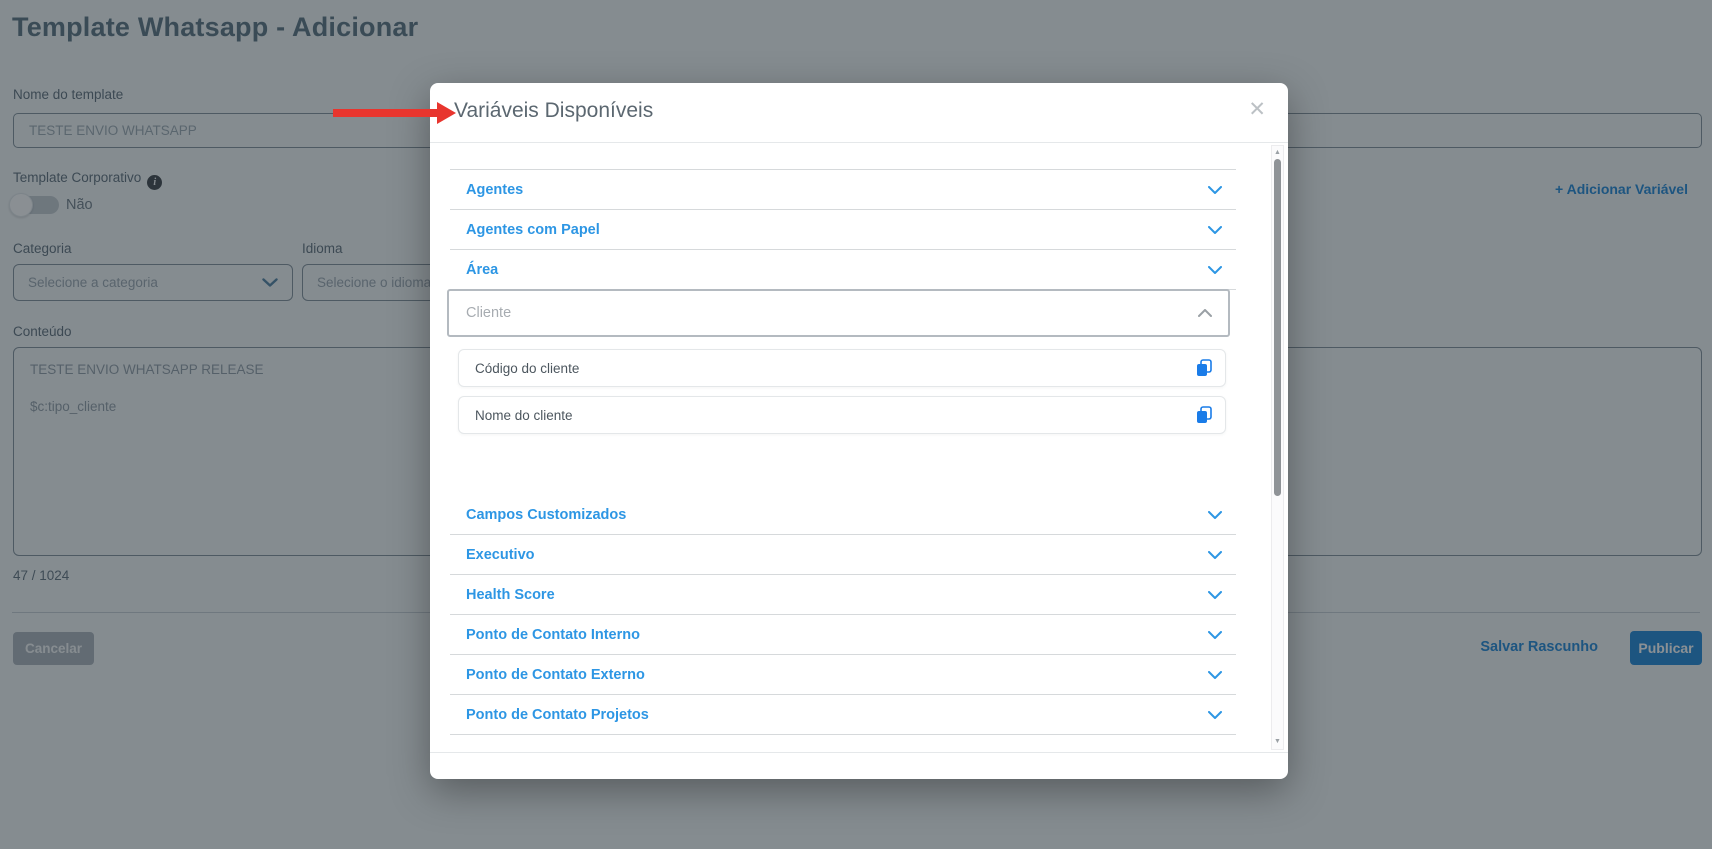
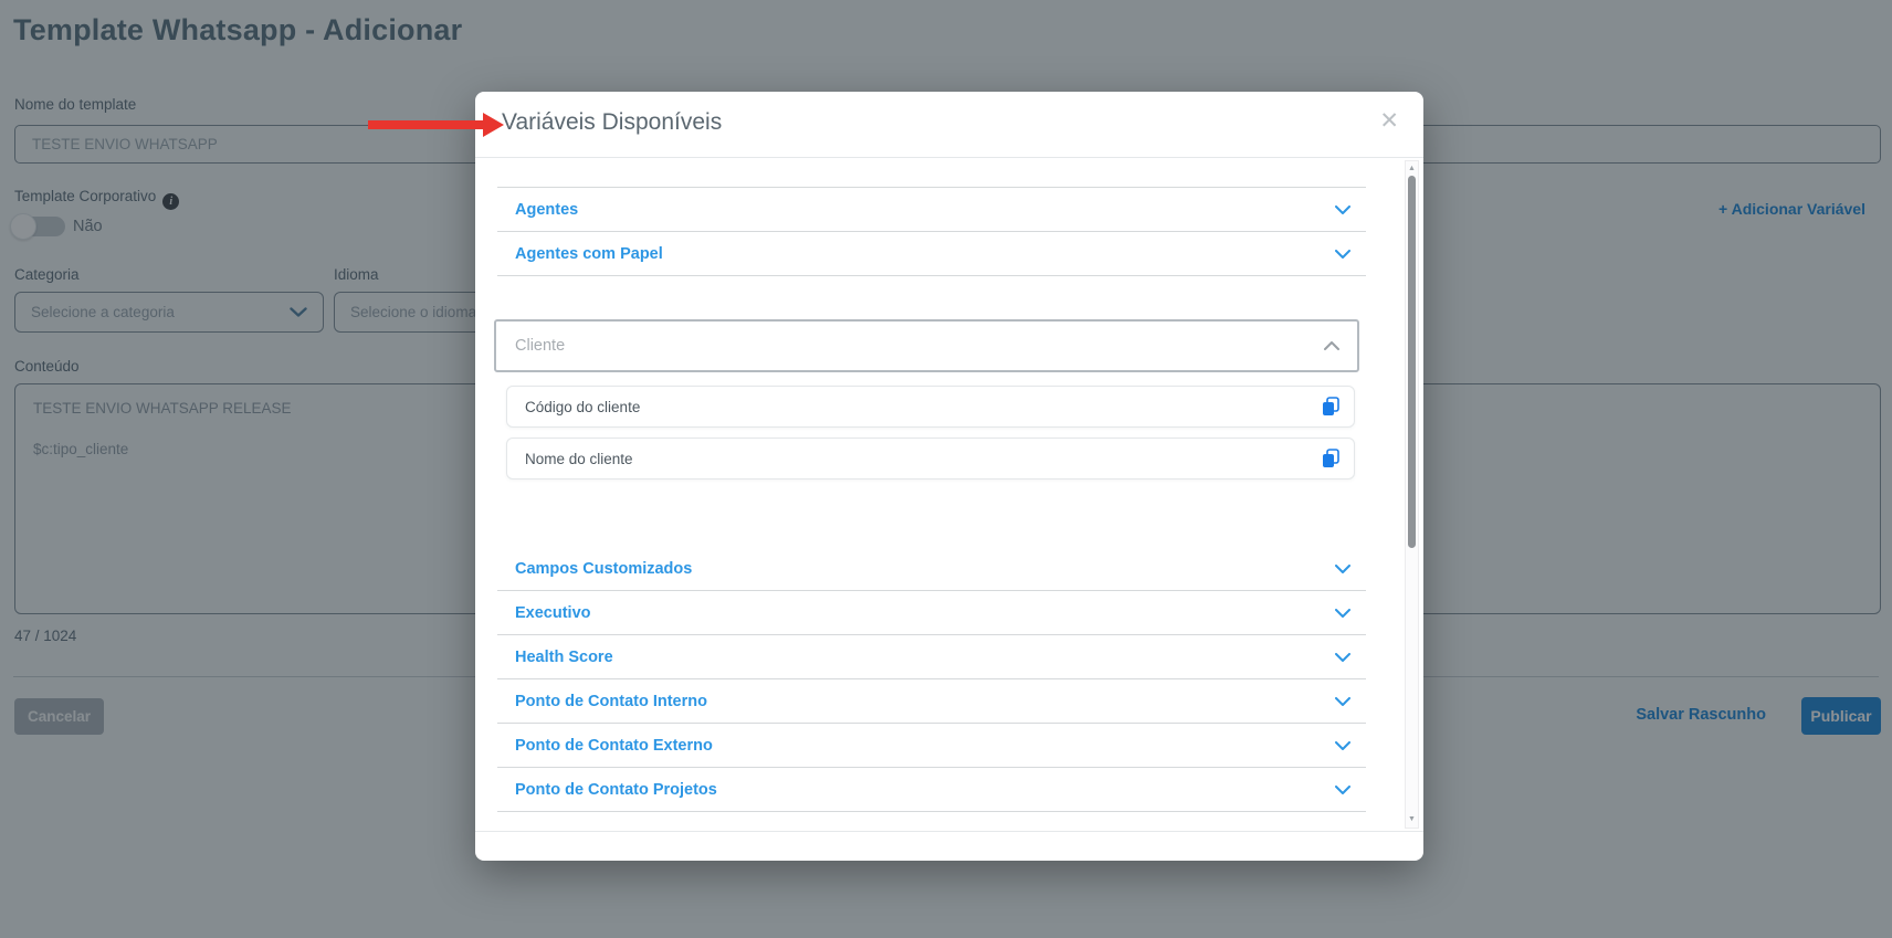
  Template Whatsapp - Adicionar
  Nome do template
  TESTE ENVIO WHATSAPP
  Template Corporativo i
  Não
  Categoria
  Selecione a categoria
  Idioma
  Selecione o idioma
  + Adicionar Variável
  Conteúdo
  TESTE ENVIO WHATSAPP RELEASE
  $c:tipo_cliente
  47 / 1024
  Cancelar
  Salvar Rascunho
  Publicar
  Variáveis Disponíveis
  ✕
  Agentes
  Agentes com Papel
- Área
  Cliente
  Código do cliente
  Nome do cliente
  Campos Customizados
  Executivo
  Health Score
  Ponto de Contato Interno
  Ponto de Contato Externo
  Ponto de Contato Projetos
